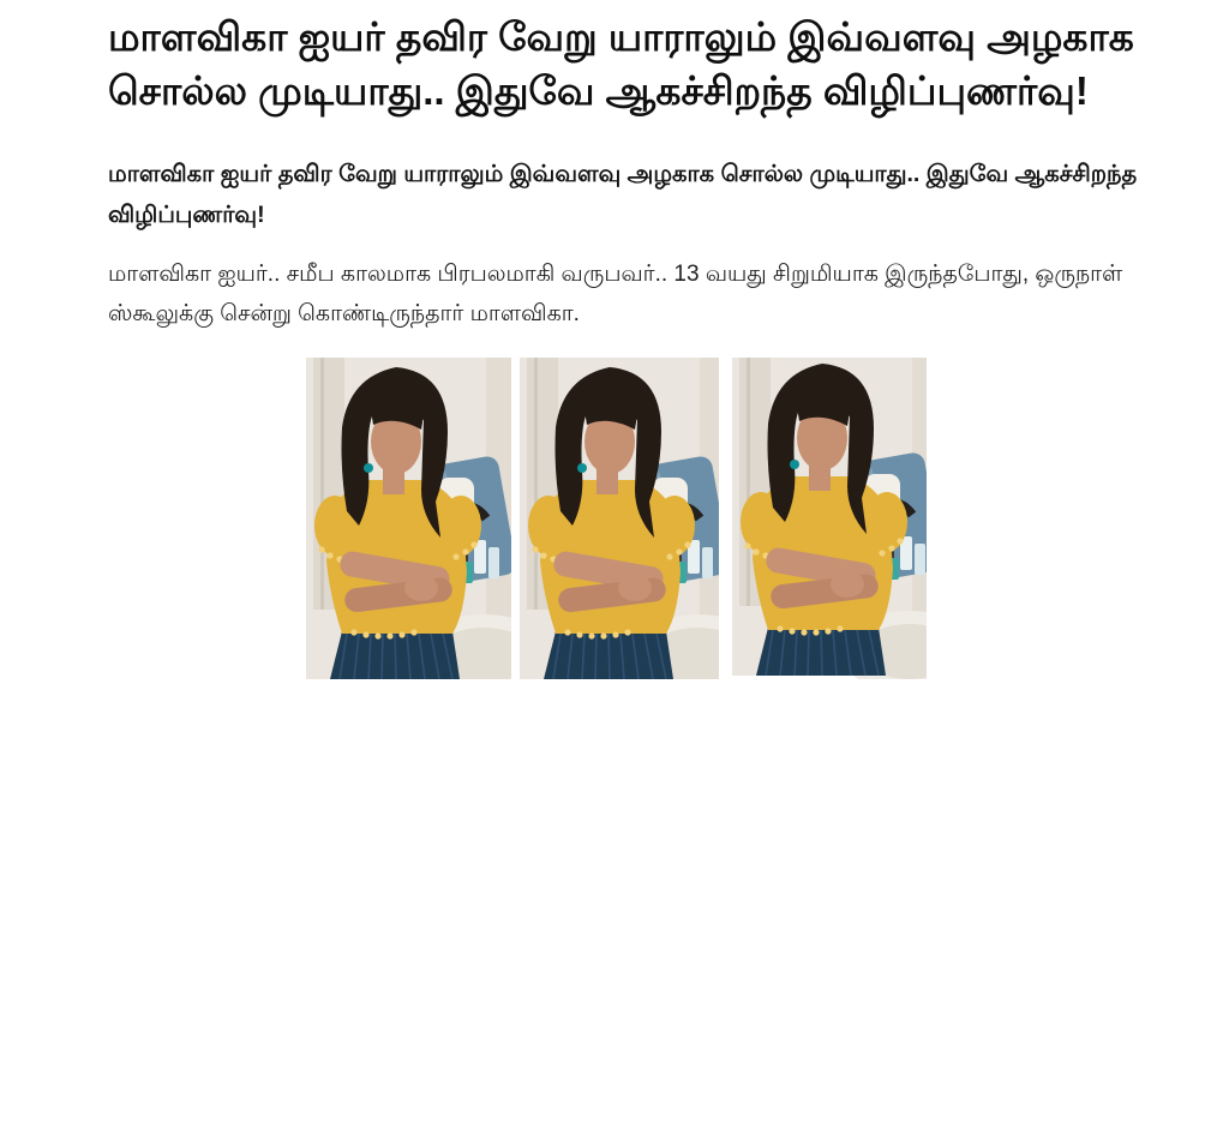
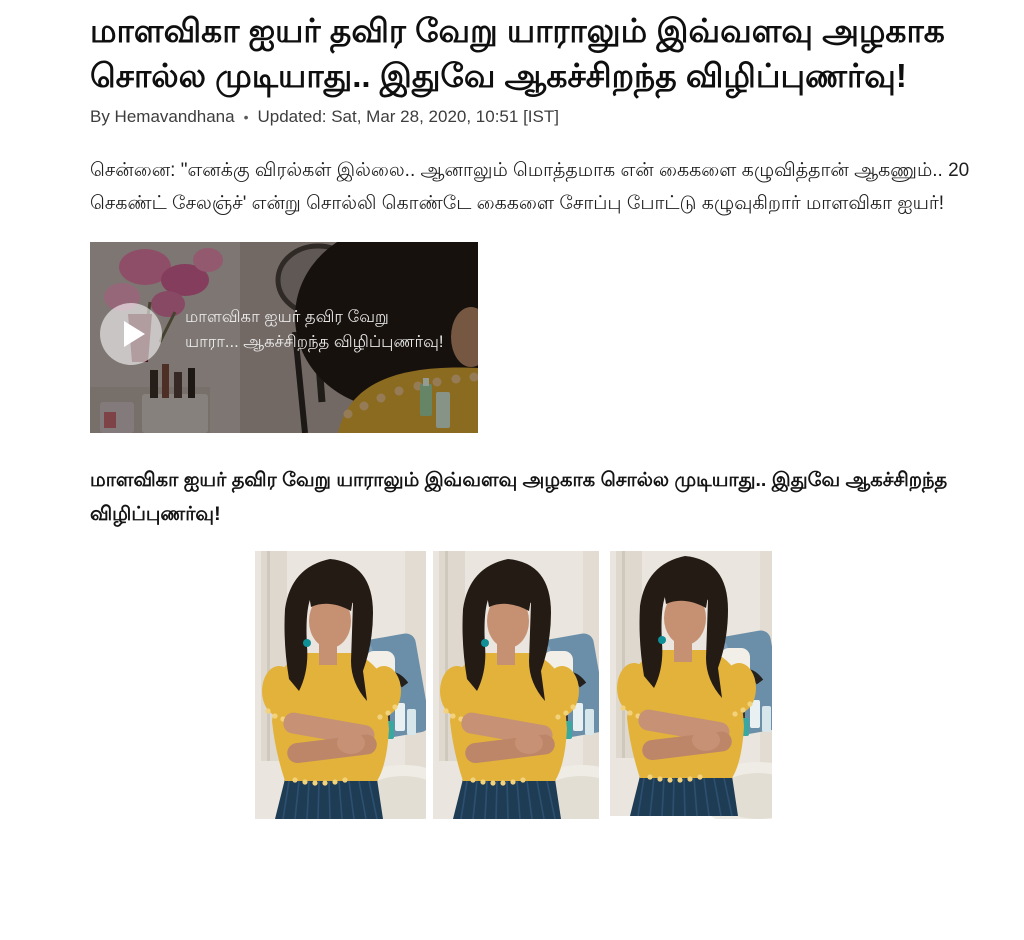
  மாளவிகா ஐயர் தவிர வேறு யாராலும் இவ்வளவு அழகாக சொல்ல முடியாது.. இதுவே ஆகச்சிறந்த விழிப்புணர்வு!
+ By Hemavandhana
+ •
+ Updated: Sat, Mar 28, 2020, 10:51 [IST]
+ சென்னை: "எனக்கு விரல்கள் இல்லை.. ஆனாலும் மொத்தமாக என் கைகளை கழுவித்தான் ஆகணும்.. 20 செகண்ட் சேலஞ்ச்' என்று சொல்லி கொண்டே கைகளை சோப்பு போட்டு கழுவுகிறார் மாளவிகா ஐயர்!
+ மாளவிகா ஐயர் தவிர வேறு
+ யாரா... ஆகச்சிறந்த விழிப்புணர்வு!
  மாளவிகா ஐயர் தவிர வேறு யாராலும் இவ்வளவு அழகாக சொல்ல முடியாது.. இதுவே ஆகச்சிறந்த விழிப்புணர்வு!
- மாளவிகா ஐயர்.. சமீப காலமாக பிரபலமாகி வருபவர்.. 13 வயது சிறுமியாக இருந்தபோது, ஒருநாள் ஸ்கூலுக்கு சென்று கொண்டிருந்தார் மாளவிகா.
